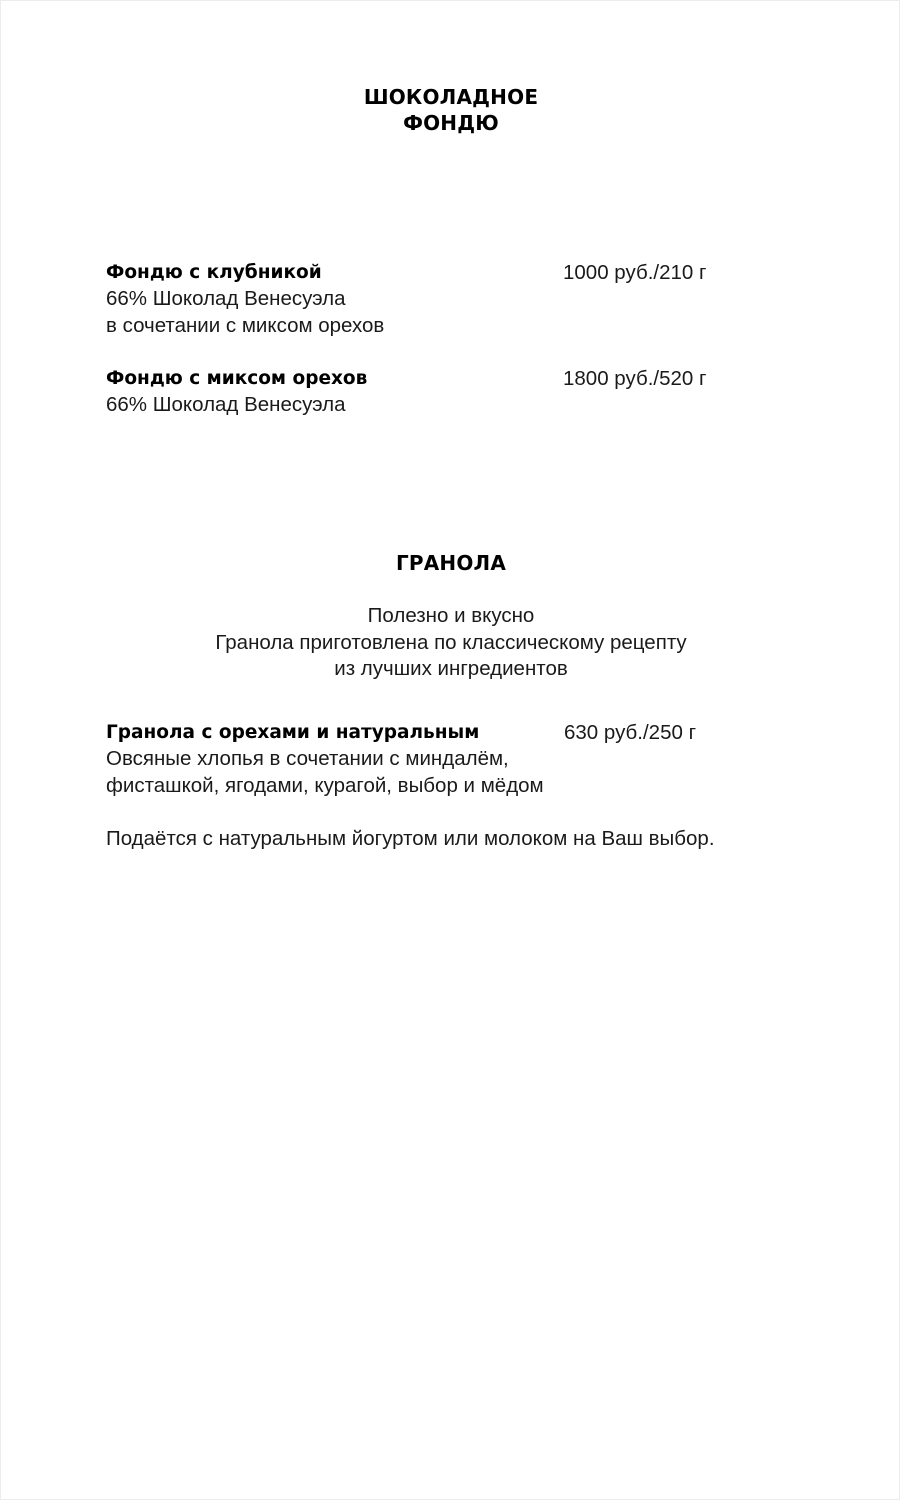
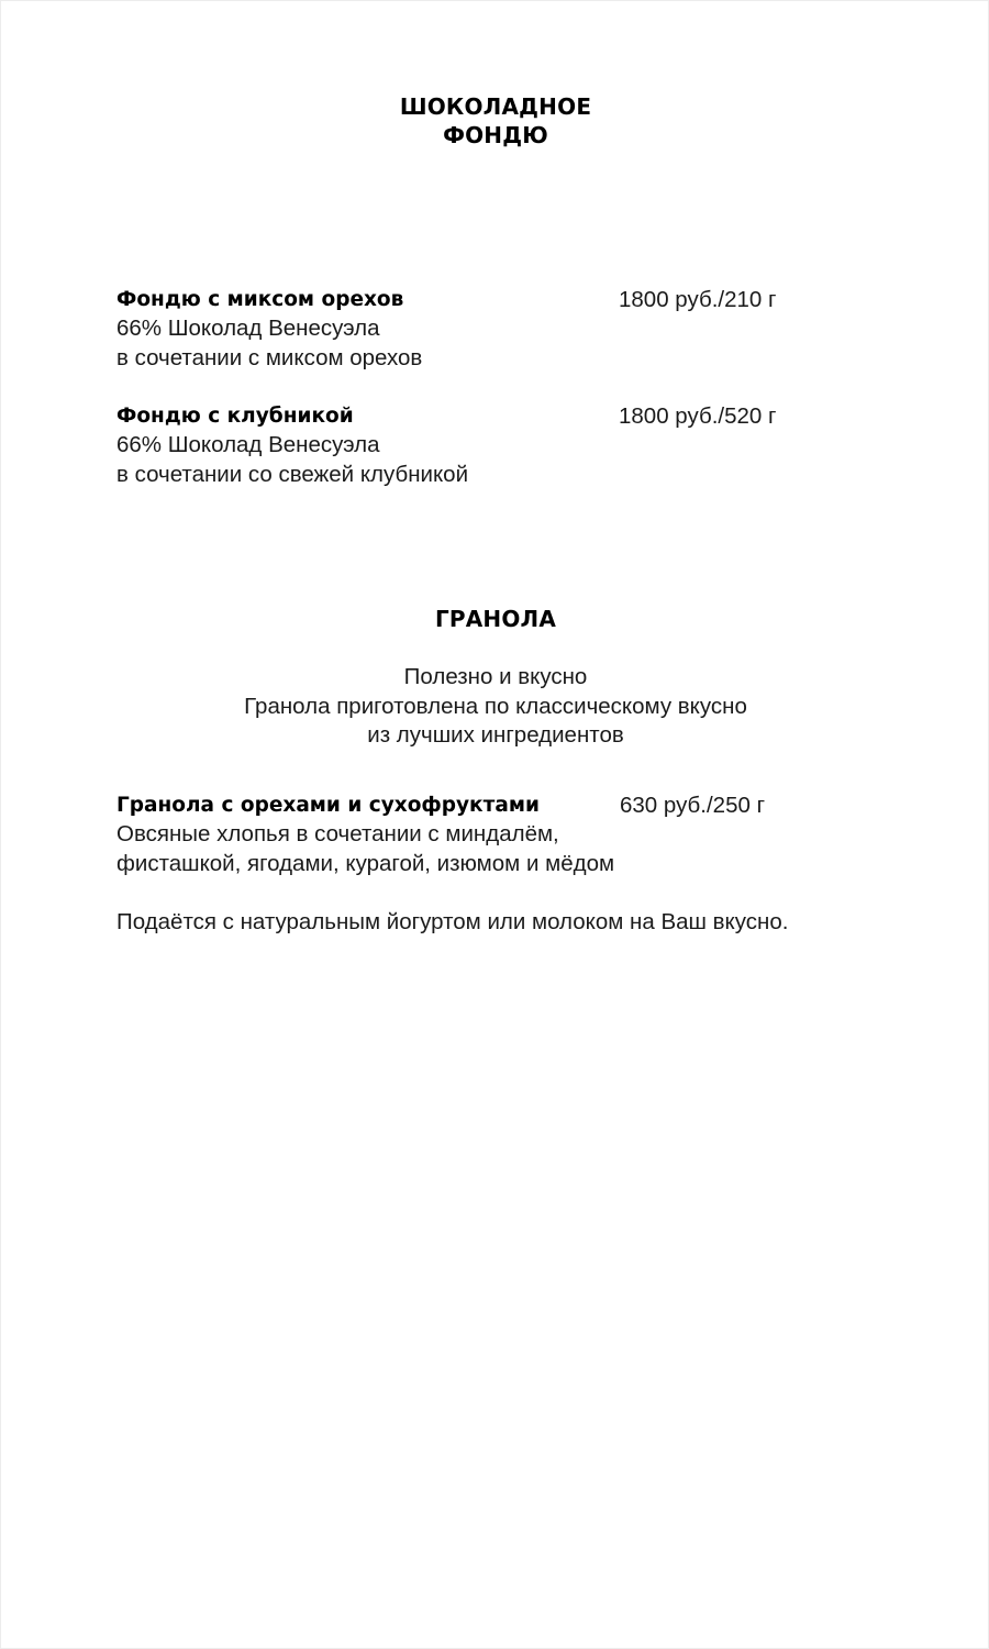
  ШОКОЛАДНОЕ
  ФОНДЮ
- Фондю с клубникой
+ Фондю с миксом орехов
- 1000 руб./210 г
+ 1800 руб./210 г
  66% Шоколад Венесуэла
  в сочетании с миксом орехов
- Фондю с миксом орехов
+ Фондю с клубникой
  1800 руб./520 г
  66% Шоколад Венесуэла
+ в сочетании со свежей клубникой
  ГРАНОЛА
  Полезно и вкусно
- Гранола приготовлена по классическому рецепту
+ Гранола приготовлена по классическому вкусно
  из лучших ингредиентов
- Гранола с орехами и натуральным
+ Гранола с орехами и сухофруктами
  630 руб./250 г
  Овсяные хлопья в сочетании с миндалём,
- фисташкой, ягодами, курагой, выбор и мёдом
+ фисташкой, ягодами, курагой, изюмом и мёдом
- Подаётся с натуральным йогуртом или молоком на Ваш выбор.
+ Подаётся с натуральным йогуртом или молоком на Ваш вкусно.
